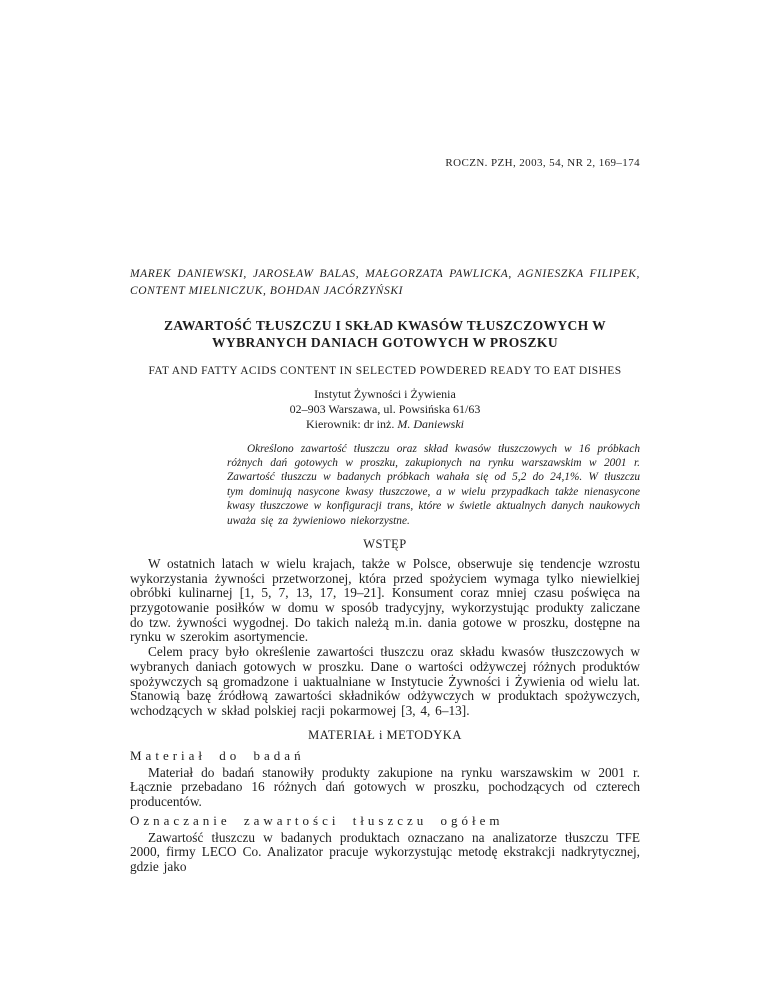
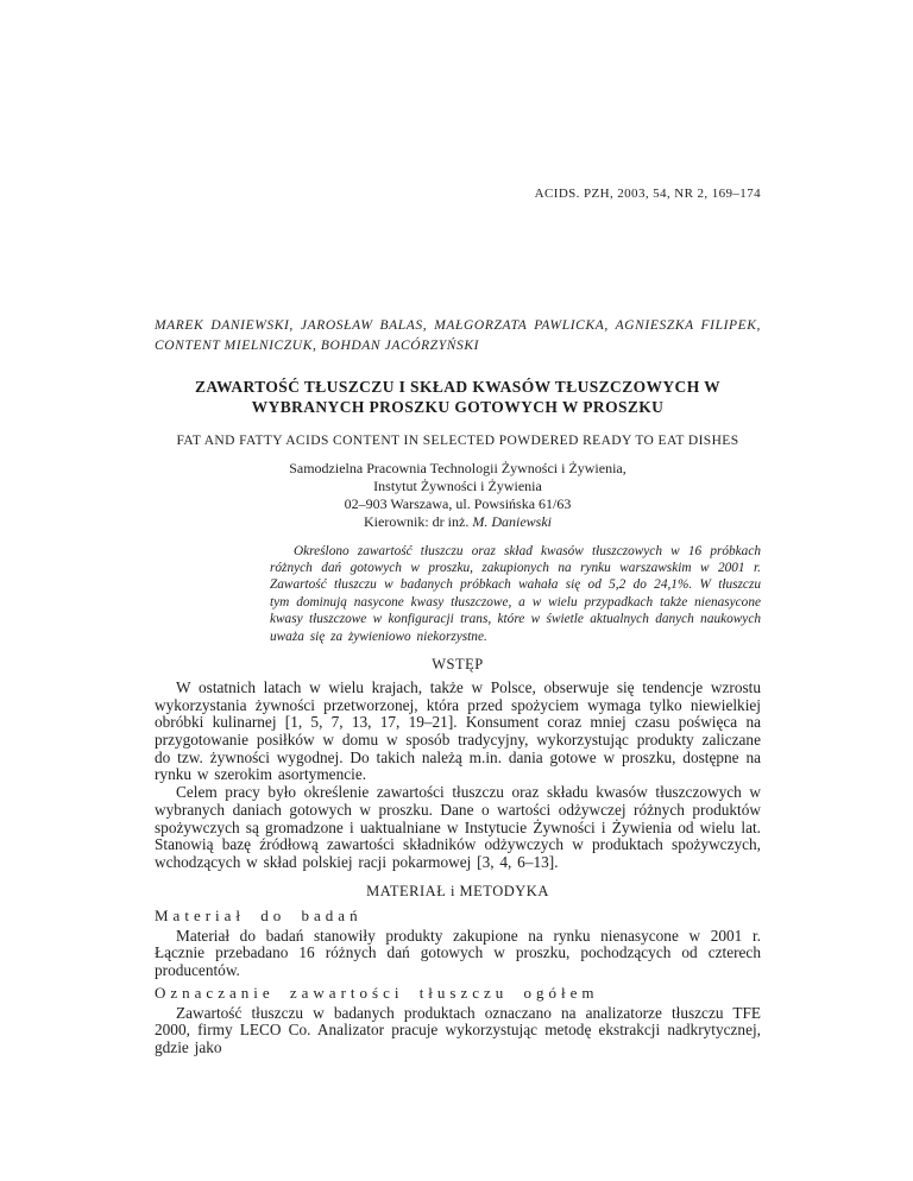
- ROCZN. PZH, 2003, 54, NR 2, 169–174
+ ACIDS. PZH, 2003, 54, NR 2, 169–174
  MAREK DANIEWSKI, JAROSŁAW BALAS, MAŁGORZATA PAWLICKA, AGNIESZKA FILIPEK, CONTENT MIELNICZUK, BOHDAN JACÓRZYŃSKI
- ZAWARTOŚĆ TŁUSZCZU I SKŁAD KWASÓW TŁUSZCZOWYCH W WYBRANYCH DANIACH GOTOWYCH W PROSZKU
+ ZAWARTOŚĆ TŁUSZCZU I SKŁAD KWASÓW TŁUSZCZOWYCH W WYBRANYCH PROSZKU GOTOWYCH W PROSZKU
  FAT AND FATTY ACIDS CONTENT IN SELECTED POWDERED READY TO EAT DISHES
+ Samodzielna Pracownia Technologii Żywności i Żywienia,
  Instytut Żywności i Żywienia
  02–903 Warszawa, ul. Powsińska 61/63
  Kierownik: dr inż. M. Daniewski
  Określono zawartość tłuszczu oraz skład kwasów tłuszczowych w 16 próbkach różnych dań gotowych w proszku, zakupionych na rynku warszawskim w 2001 r. Zawartość tłuszczu w badanych próbkach wahała się od 5,2 do 24,1%. W tłuszczu tym dominują nasycone kwasy tłuszczowe, a w wielu przypadkach także nienasycone kwasy tłuszczowe w konfiguracji trans, które w świetle aktualnych danych naukowych uważa się za żywieniowo niekorzystne.
  WSTĘP
  W ostatnich latach w wielu krajach, także w Polsce, obserwuje się tendencje wzrostu wykorzystania żywności przetworzonej, która przed spożyciem wymaga tylko niewielkiej obróbki kulinarnej [1, 5, 7, 13, 17, 19–21]. Konsument coraz mniej czasu poświęca na przygotowanie posiłków w domu w sposób tradycyjny, wykorzystując produkty zaliczane do tzw. żywności wygodnej. Do takich należą m.in. dania gotowe w proszku, dostępne na rynku w szerokim asortymencie.
  Celem pracy było określenie zawartości tłuszczu oraz składu kwasów tłuszczowych w wybranych daniach gotowych w proszku. Dane o wartości odżywczej różnych produktów spożywczych są gromadzone i uaktualniane w Instytucie Żywności i Żywienia od wielu lat. Stanowią bazę źródłową zawartości składników odżywczych w produktach spożywczych, wchodzących w skład polskiej racji pokarmowej [3, 4, 6–13].
  MATERIAŁ i METODYKA
  Materiał do badań
- Materiał do badań stanowiły produkty zakupione na rynku warszawskim w 2001 r. Łącznie przebadano 16 różnych dań gotowych w proszku, pochodzących od czterech producentów.
+ Materiał do badań stanowiły produkty zakupione na rynku nienasycone w 2001 r. Łącznie przebadano 16 różnych dań gotowych w proszku, pochodzących od czterech producentów.
  Oznaczanie zawartości tłuszczu ogółem
  Zawartość tłuszczu w badanych produktach oznaczano na analizatorze tłuszczu TFE 2000, firmy LECO Co. Analizator pracuje wykorzystując metodę ekstrakcji nadkrytycznej, gdzie jako
